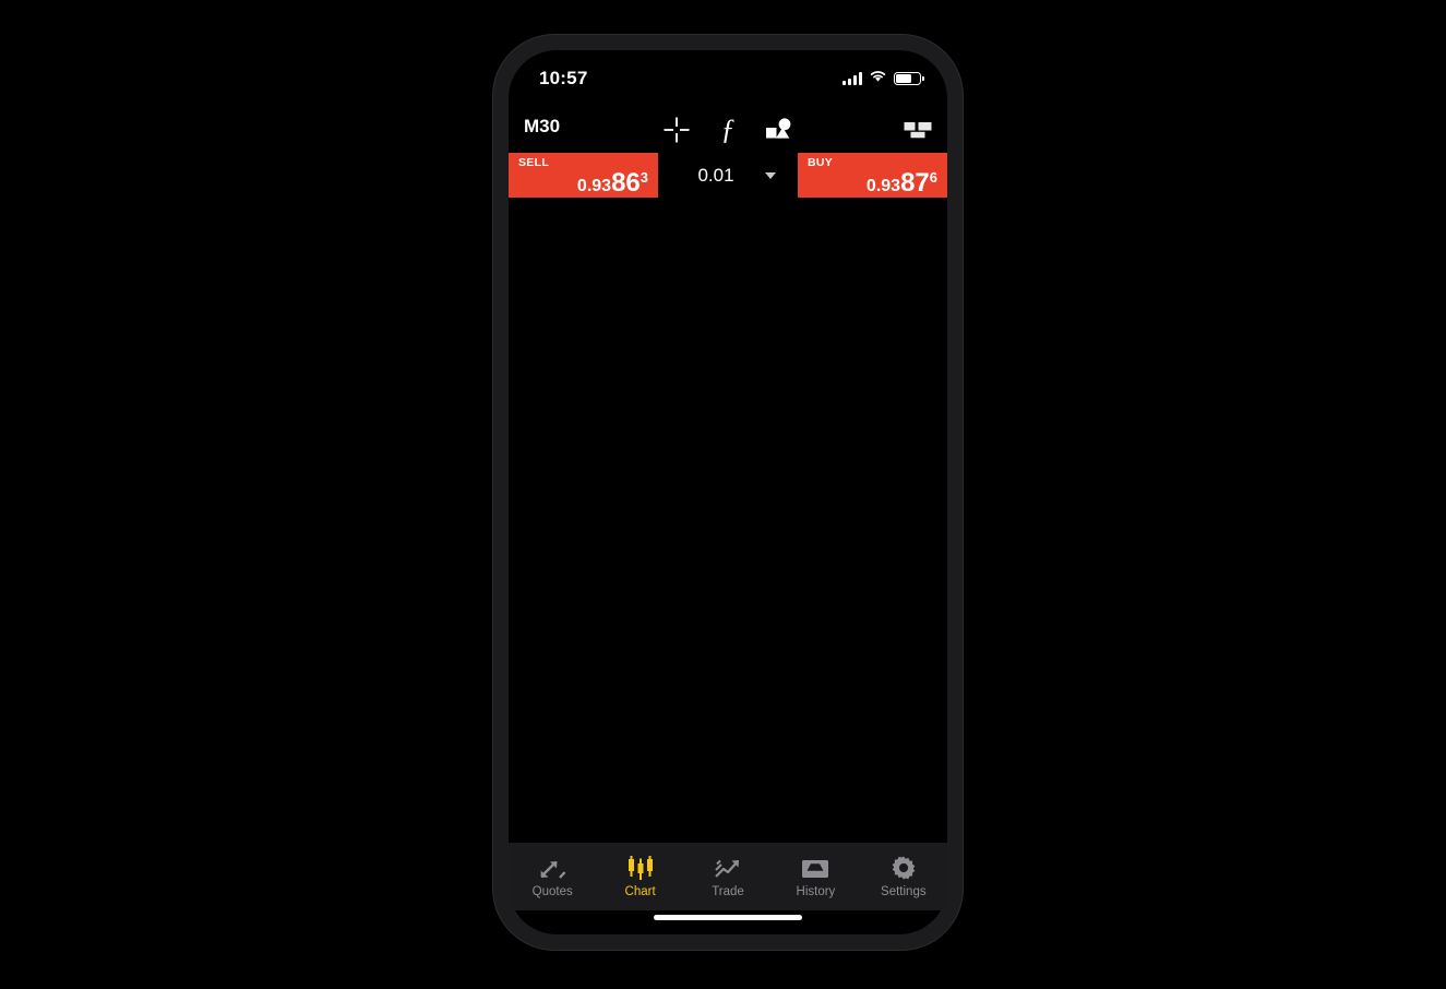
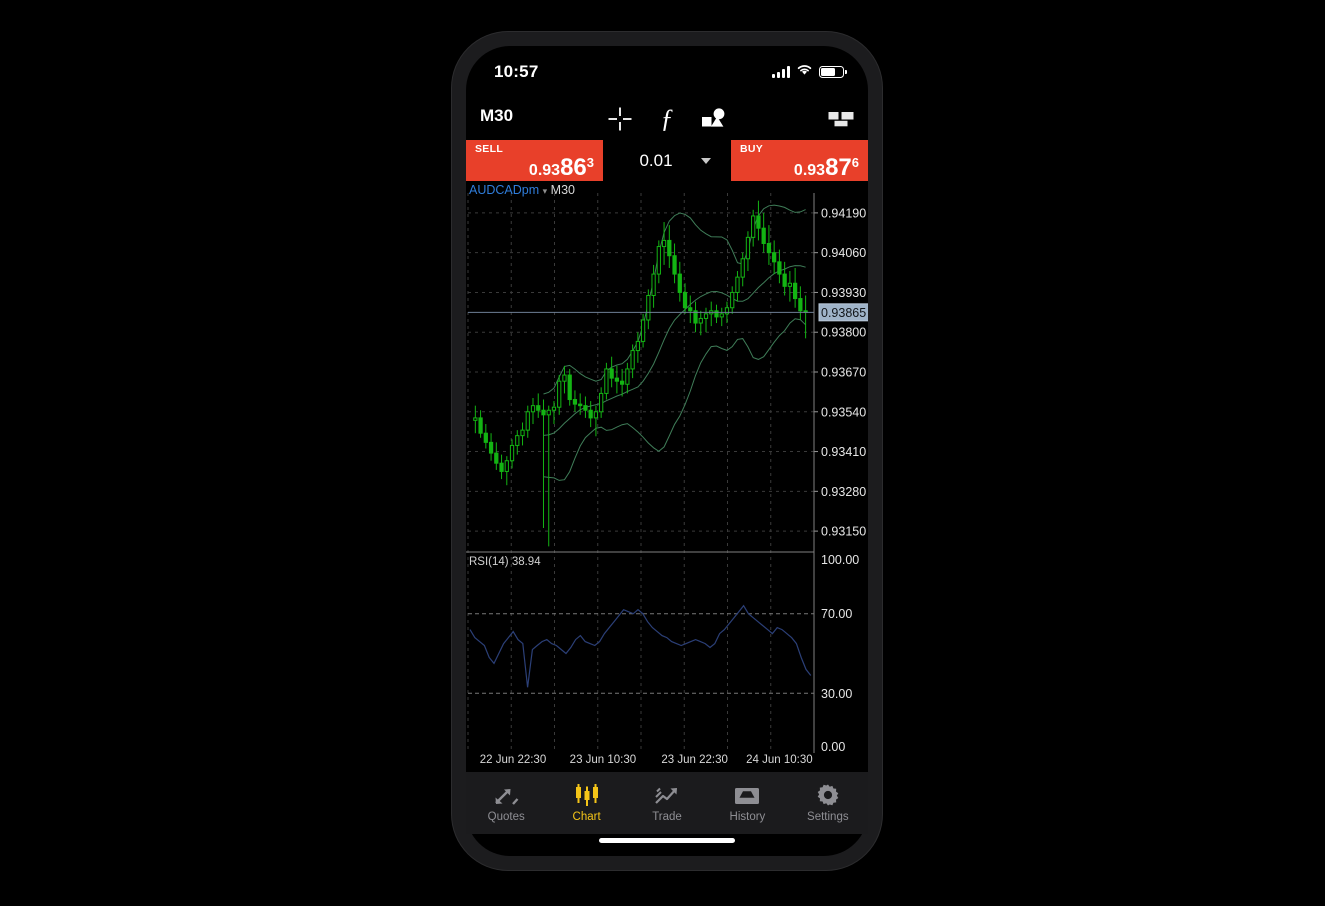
  10:57
  M30
  ƒ
  SELL
  0.93
  86
  3
  0.01
  BUY
  0.93
  87
  6
+ 0.94190
+ 0.94060
+ 0.93930
+ 0.93800
+ 0.93670
+ 0.93540
+ 0.93410
+ 0.93280
+ 0.93150
+ 0.93865
+ 100.00
+ 70.00
+ 30.00
+ 0.00
+ 22 Jun 22:30
+ 23 Jun 10:30
+ 23 Jun 22:30
+ 24 Jun 10:30
+ AUDCADpm ▾ M30
+ RSI(14) 38.94
  Quotes
  Chart
  Trade
  History
  Settings
